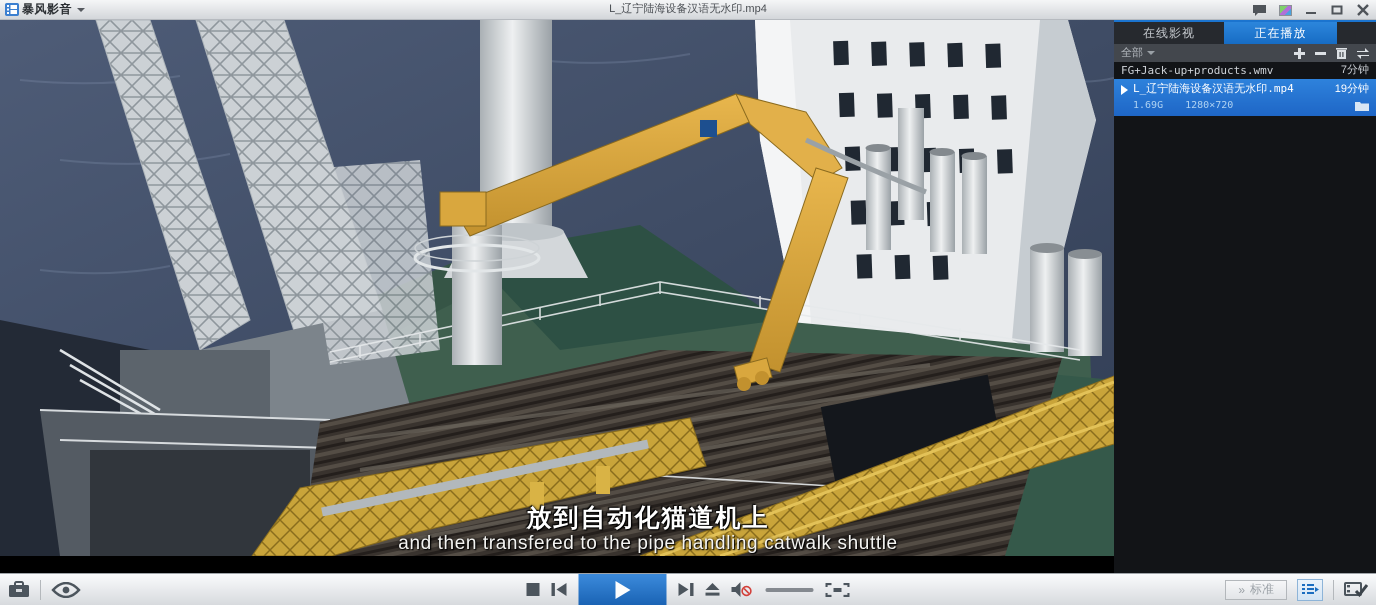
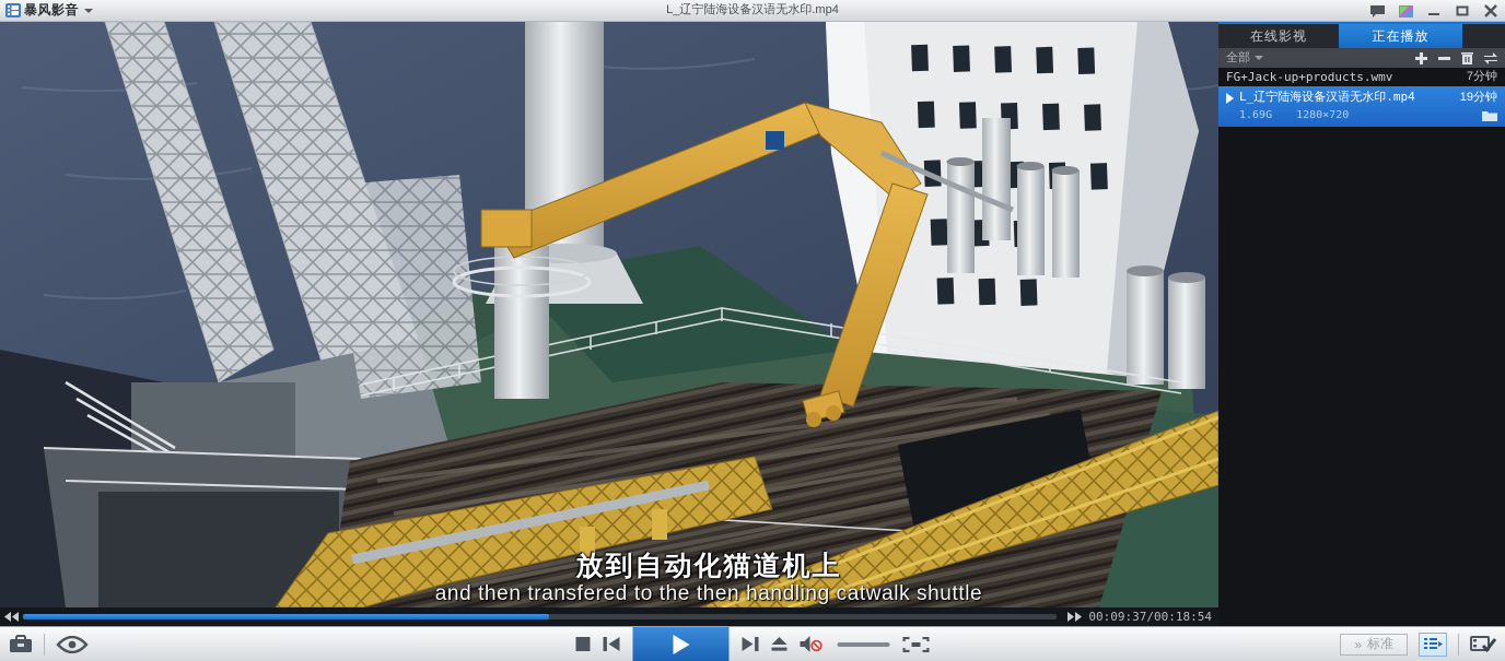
  暴风影音
  L_辽宁陆海设备汉语无水印.mp4
  放到自动化猫道机上
- and then transfered to the pipe handling catwalk shuttle
+ and then transfered to the then handling catwalk shuttle
+ 00:09:37/00:18:54
  在线影视
  正在播放
  全部
  FG+Jack-up+products.wmv
  7分钟
  L_辽宁陆海设备汉语无水印.mp4
  19分钟
  1.69G
  1280×720
  »
  标准
